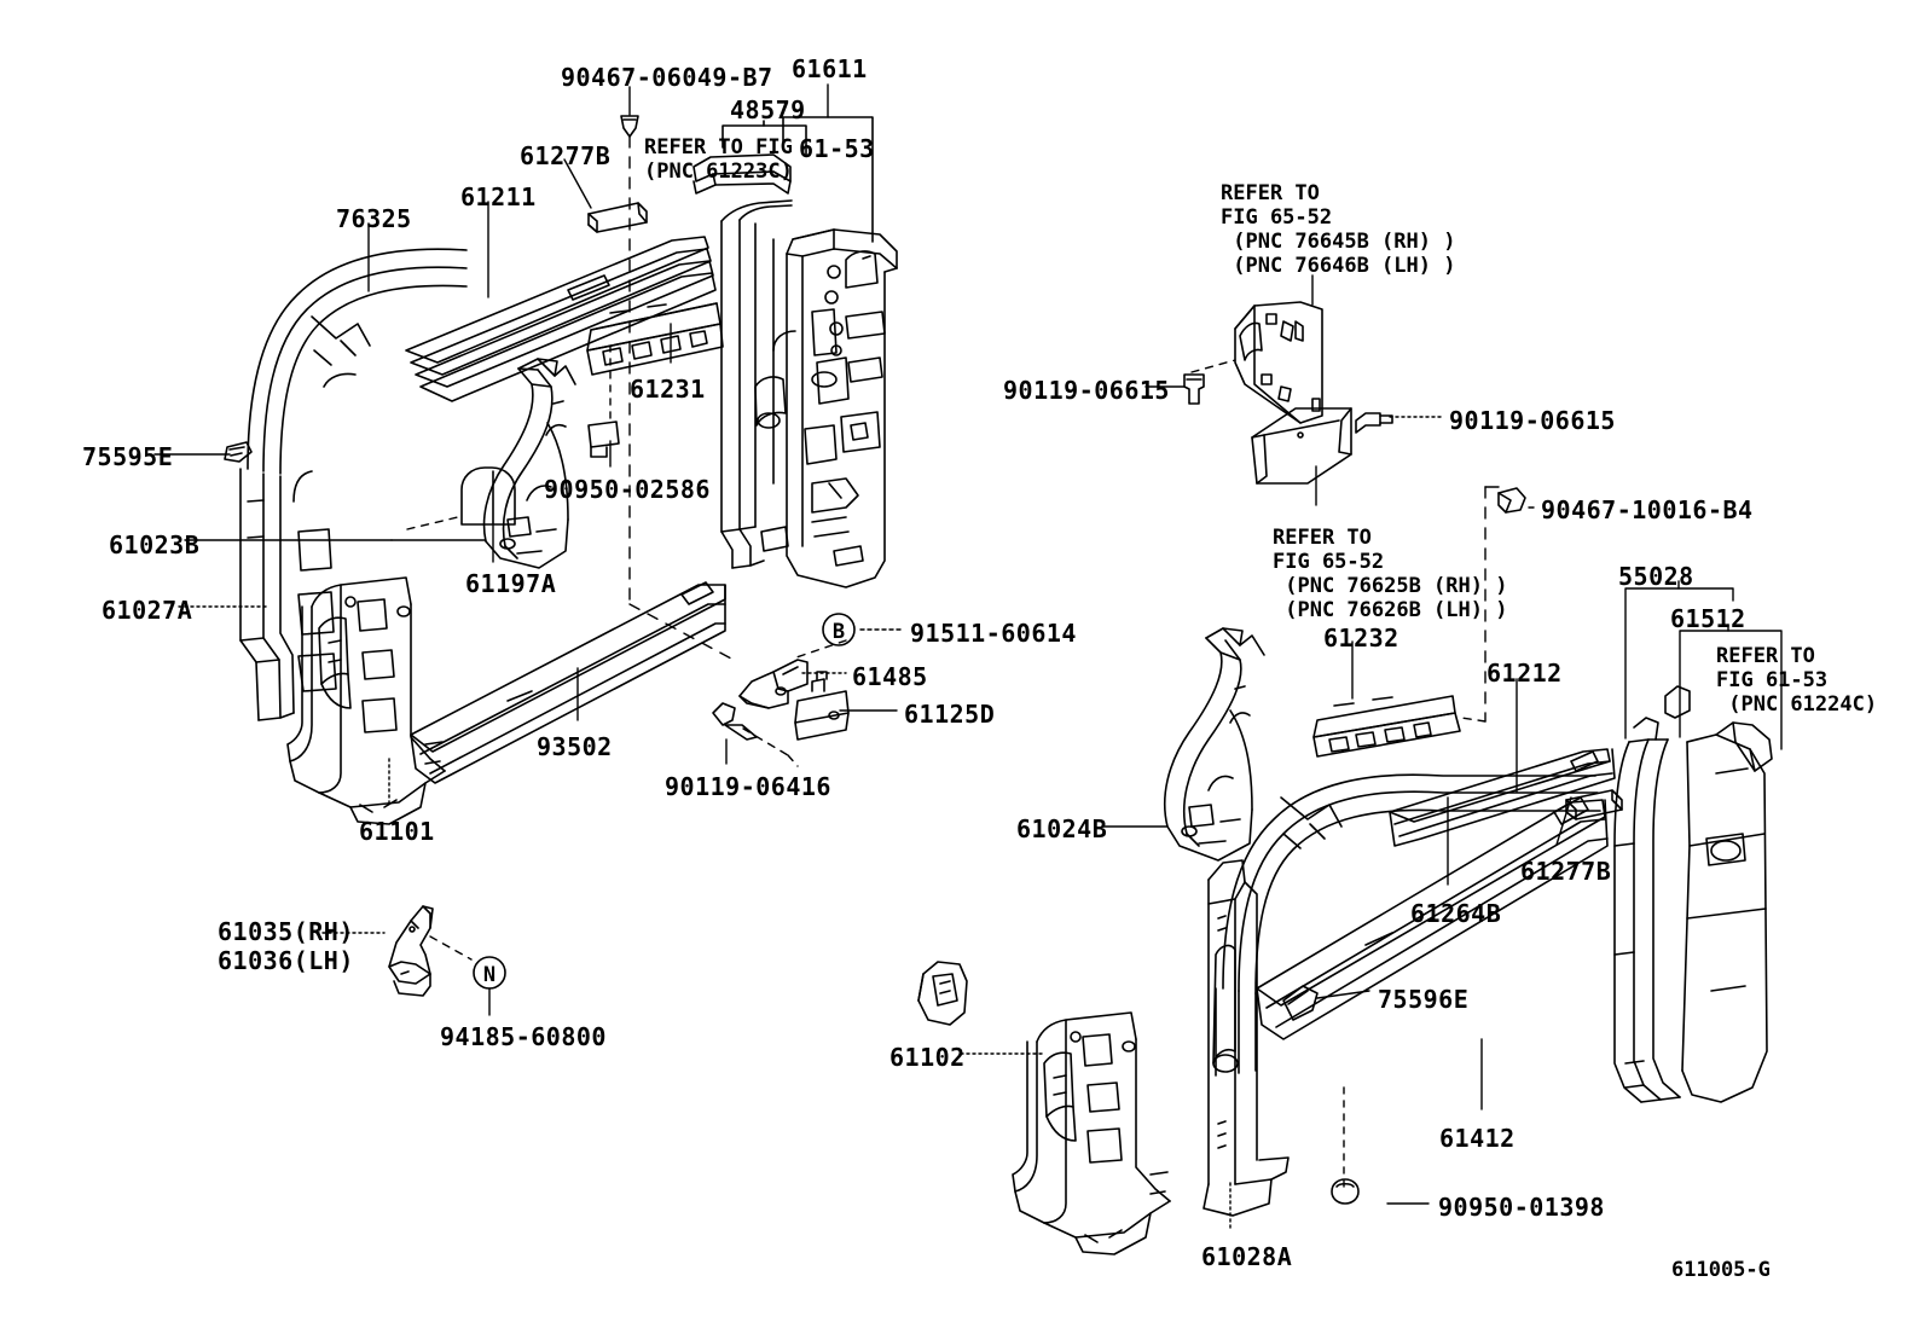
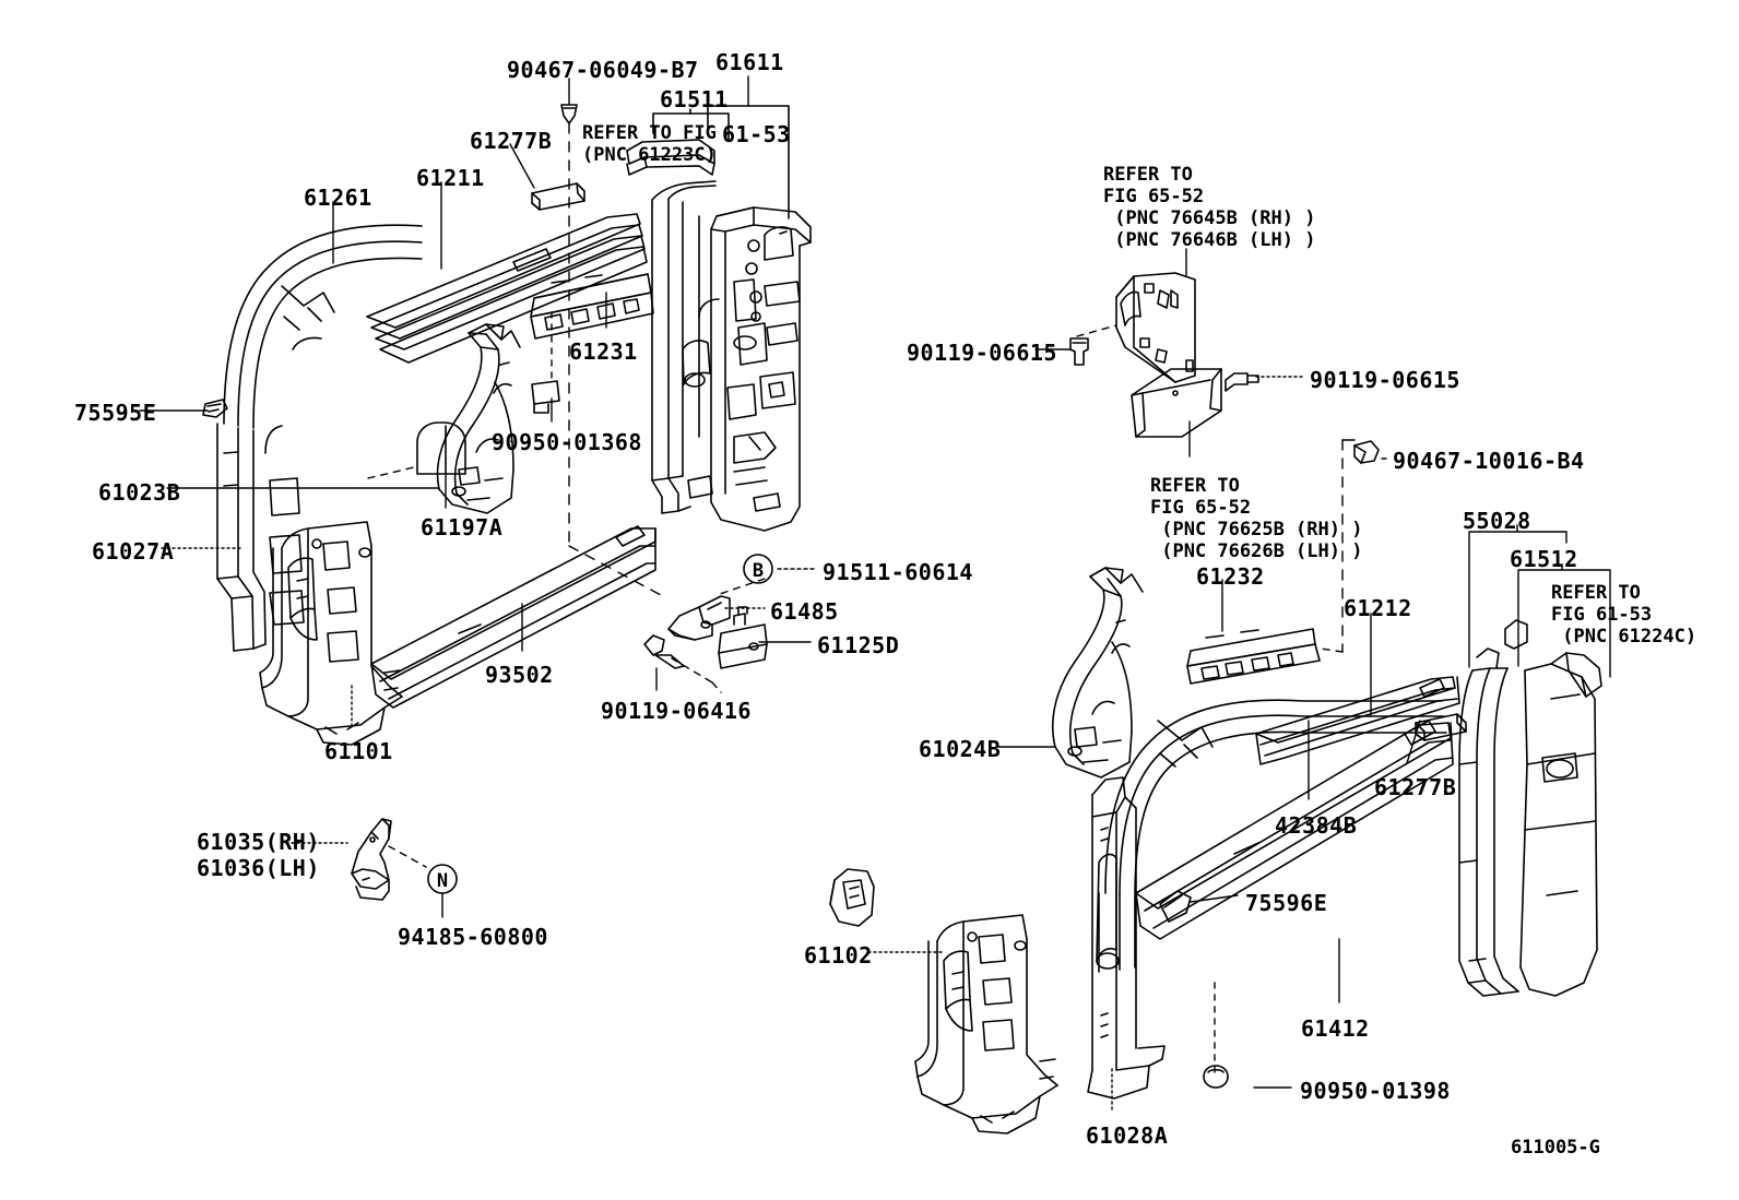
  B
  N
  90467-06049-B7
  61611
- 48579
+ 61511
  REFER TO FIG
  (PNC 61223C)
  61-53
  61277B
  61211
- 76325
+ 61261
  REFER TO
  FIG 65-52
  (PNC 76645B (RH) )
  (PNC 76646B (LH) )
  61231
  90119-06615
  90119-06615
  75595E
- 90950-02586
+ 90950-01368
  90467-10016-B4
  61023B
  61197A
  REFER TO
  FIG 65-52
  (PNC 76625B (RH) )
  (PNC 76626B (LH) )
  55028
  61027A
  61512
  61232
  91511-60614
  REFER TO
  FIG 61-53
  (PNC 61224C)
  61212
  61485
  61125D
  93502
  90119-06416
  61024B
  61101
  61277B
- 61264B
+ 42384B
  61035(RH)
  61036(LH)
  94185-60800
  75596E
  61102
  61412
  90950-01398
  61028A
  611005-G
